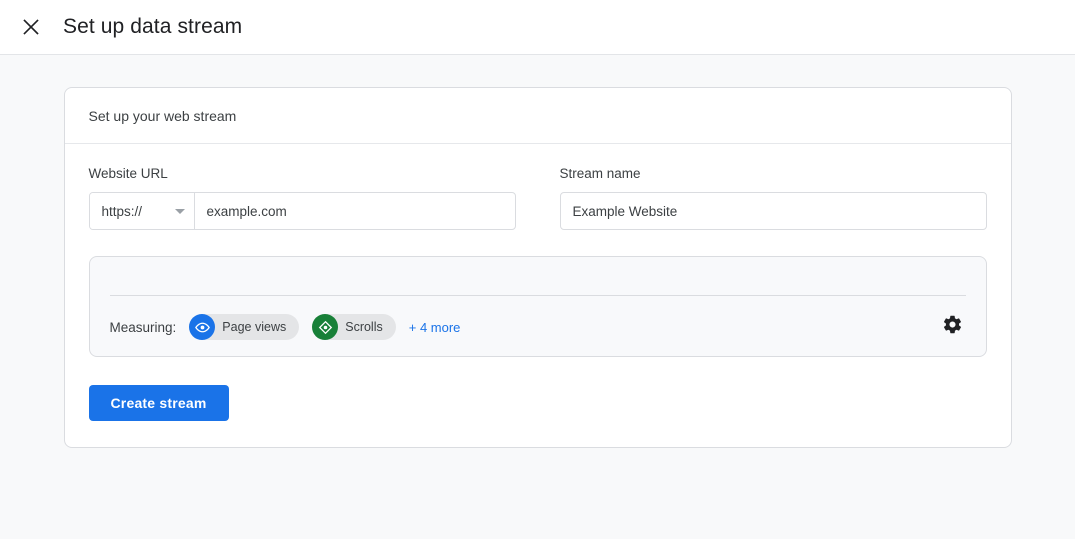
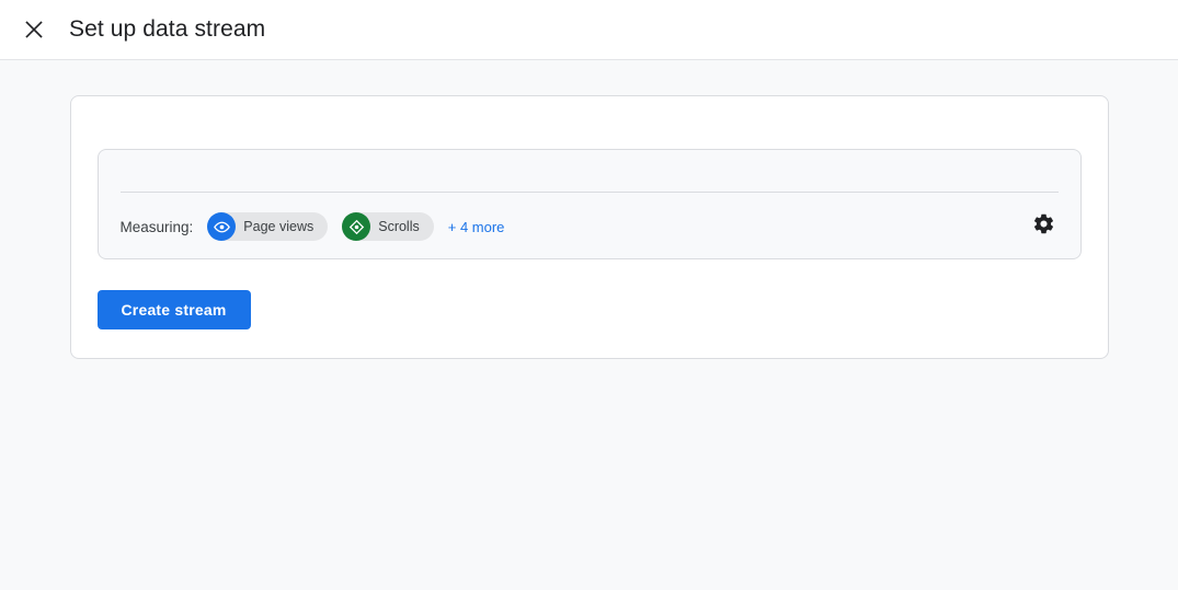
  Set up data stream
- Set up your web stream
- Website URL
- https://
- example.com
- Stream name
- Example Website
  Measuring:
  Page views
  Scrolls
  + 4 more
  Create stream
